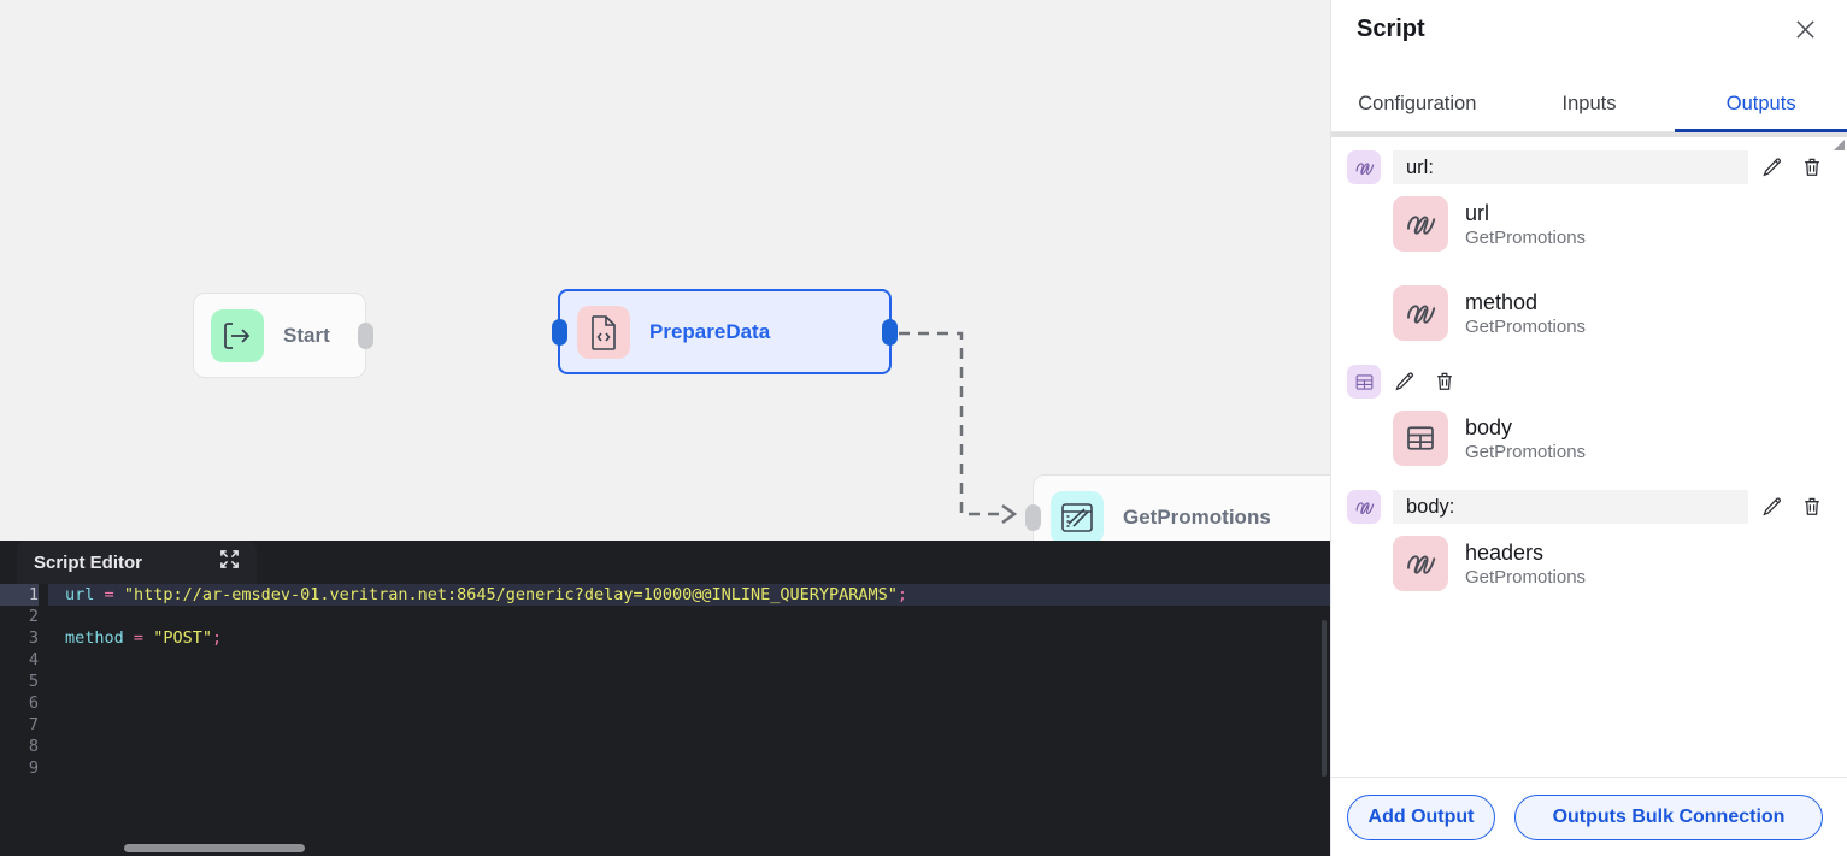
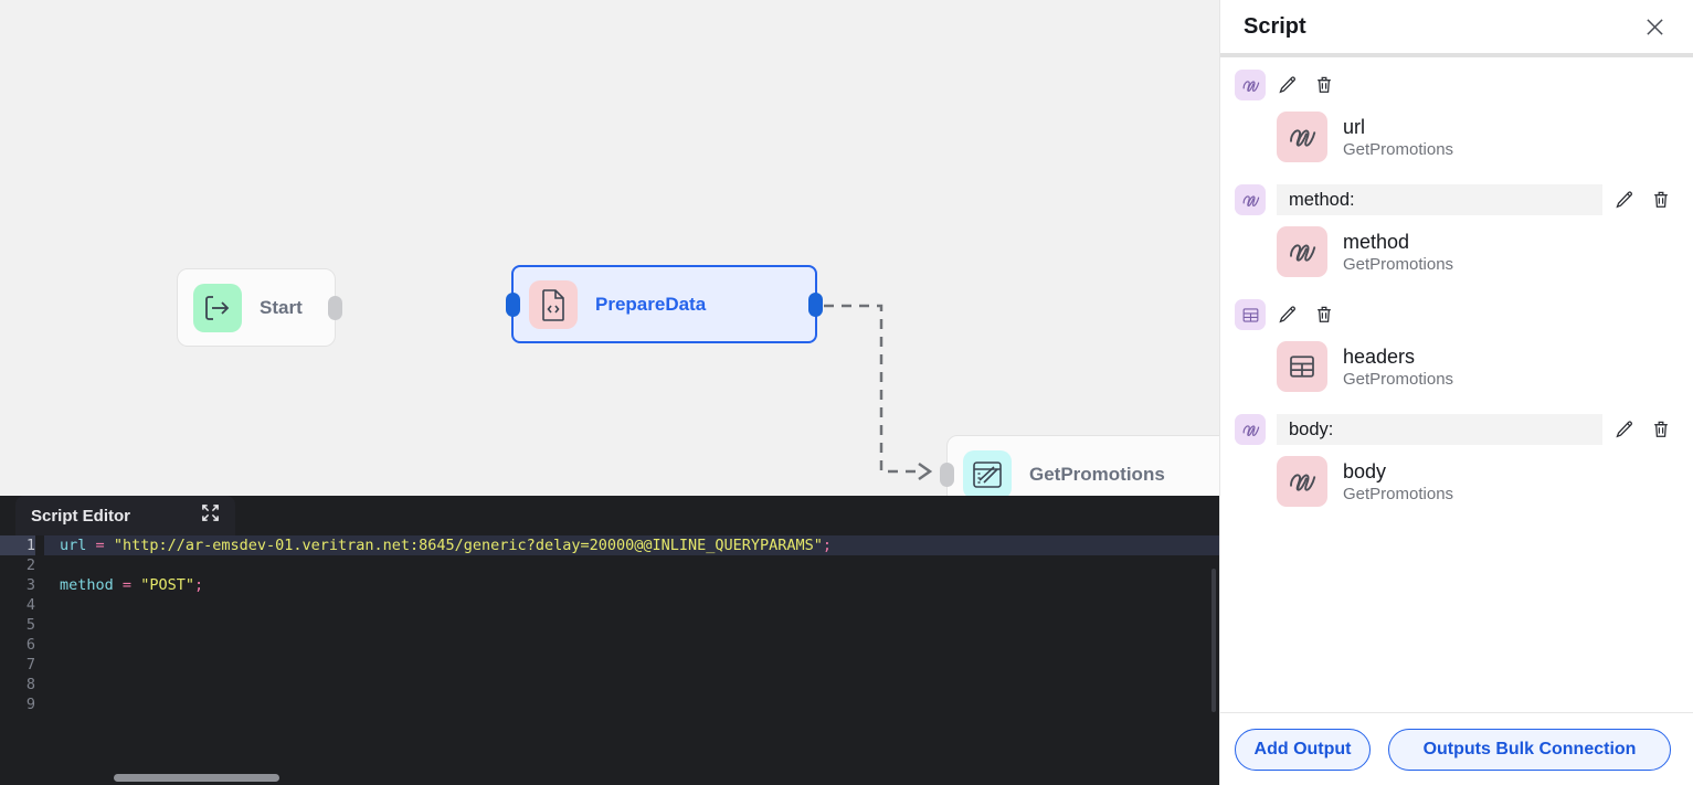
  Start
  PrepareData
  GetPromotions
  Script Editor
  1
  2
  3
  4
  5
  6
  7
  8
  9
- url = "http://ar-emsdev-01.veritran.net:8645/generic?delay=10000@@INLINE_QUERYPARAMS";
+ url = "http://ar-emsdev-01.veritran.net:8645/generic?delay=20000@@INLINE_QUERYPARAMS";
  method = "POST";
  Script
- Configuration
- Inputs
- Outputs
- url:
  url
  GetPromotions
+ method:
  method
  GetPromotions
- body
+ headers
  GetPromotions
  body:
- headers
+ body
  GetPromotions
  Add Output
  Outputs Bulk Connection
